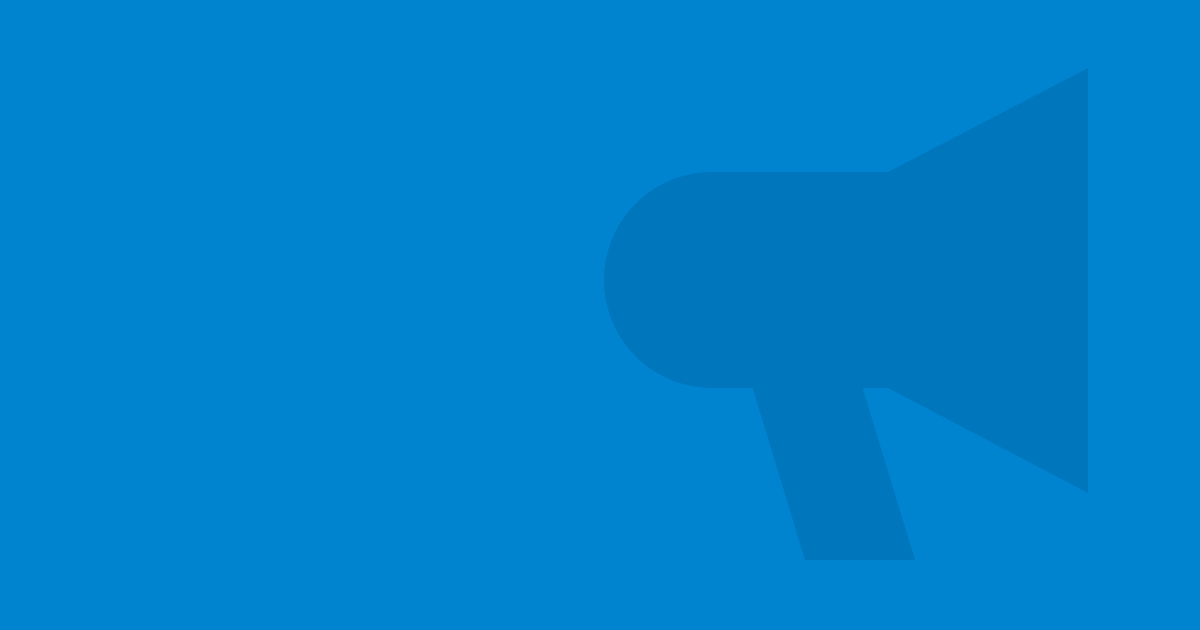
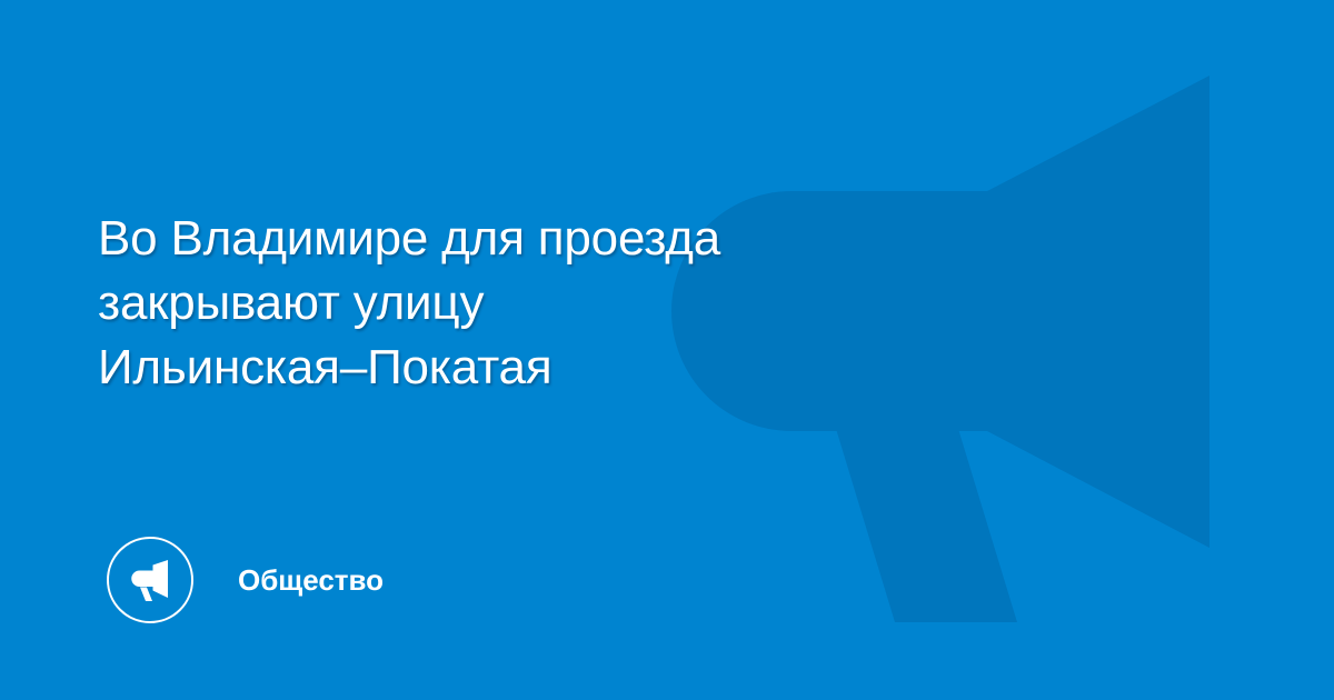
+ Во Владимире для проезда
+ закрывают улицу
+ Ильинская–Покатая
+ Общество
